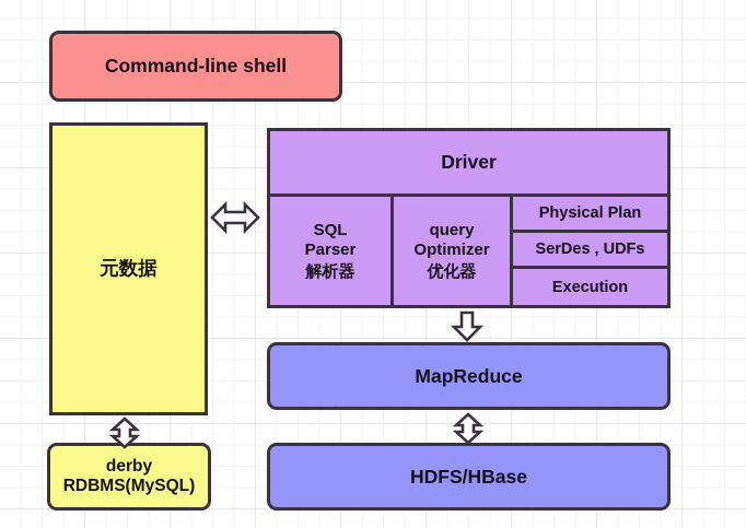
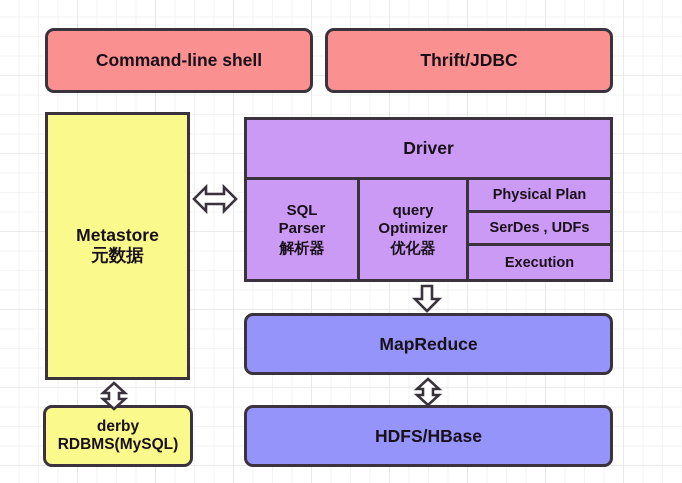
  Command-line shell
+ Thrift/JDBC
+ Metastore
  元数据
  derby
  RDBMS(MySQL)
  Driver
  SQL
  Parser
  解析器
  query
  Optimizer
  优化器
  Physical Plan
  SerDes , UDFs
  Execution
  MapReduce
  HDFS/HBase
